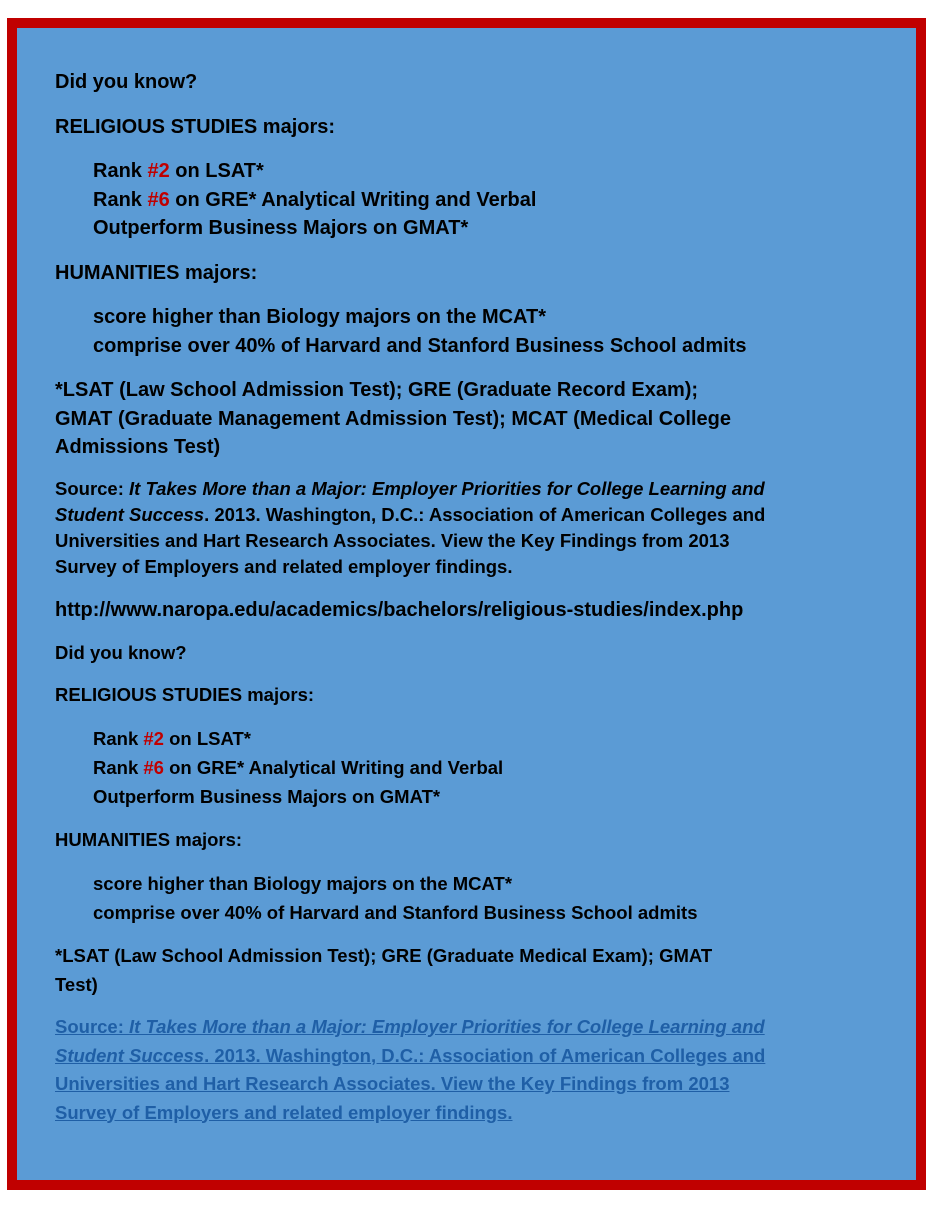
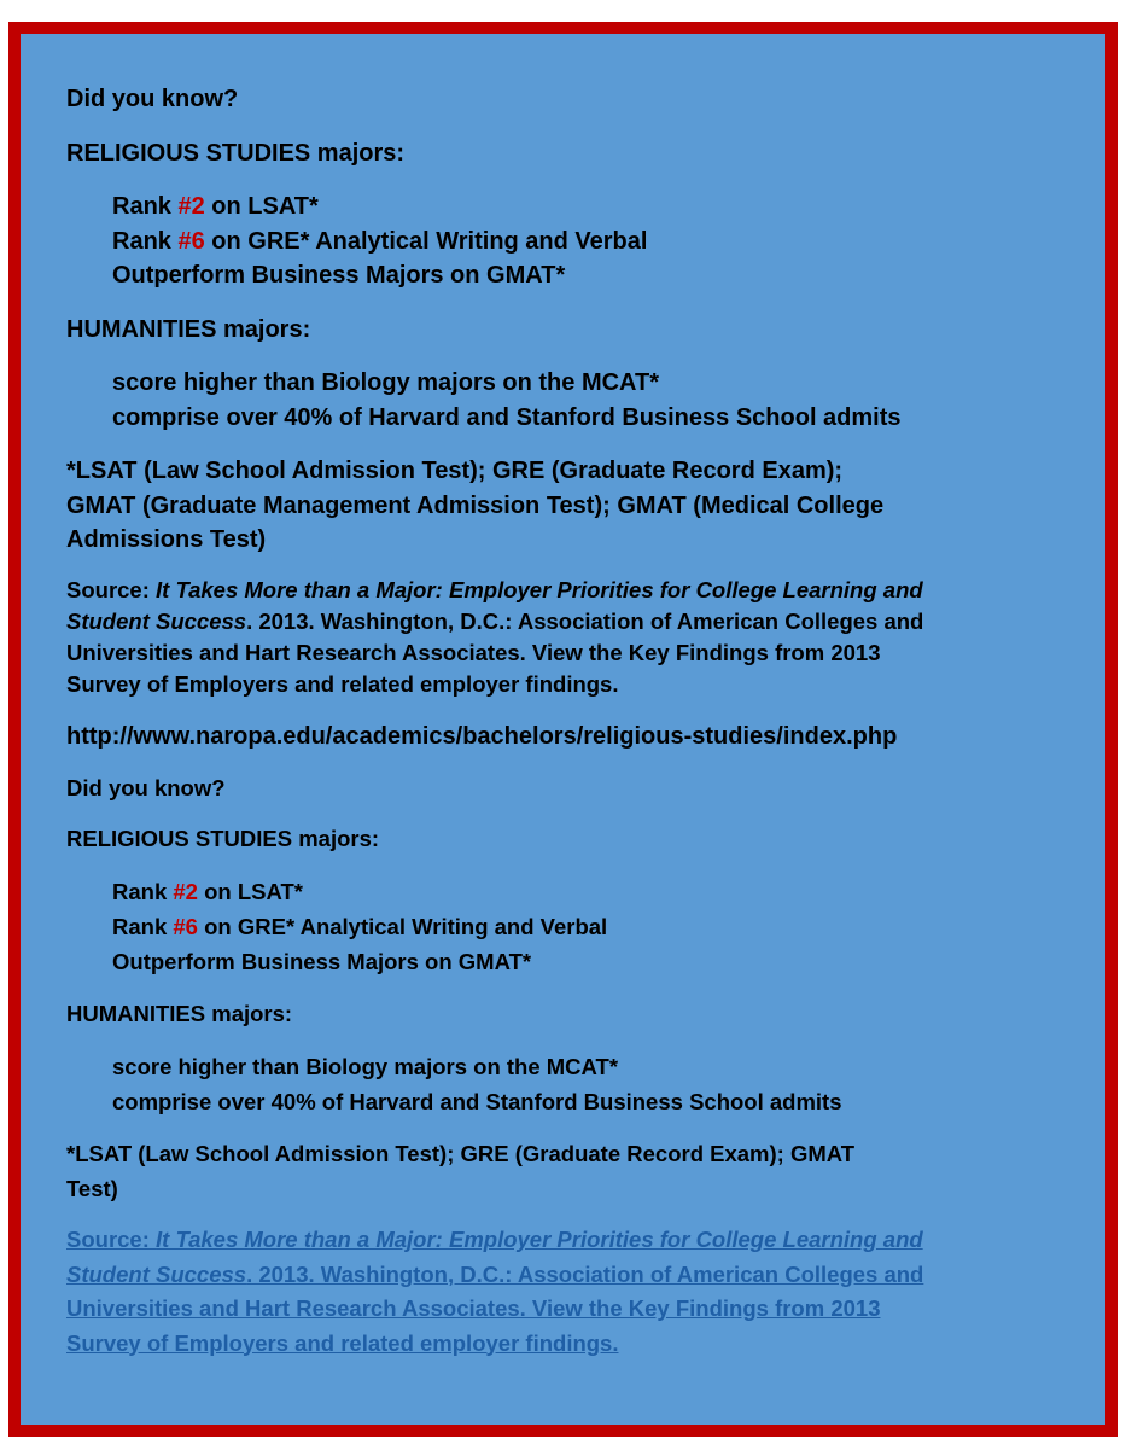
  Did you know?
  RELIGIOUS STUDIES majors:
  Rank #2 on LSAT*
  Rank #6 on GRE* Analytical Writing and Verbal
  Outperform Business Majors on GMAT*
  HUMANITIES majors:
  score higher than Biology majors on the MCAT*
  comprise over 40% of Harvard and Stanford Business School admits
  *LSAT (Law School Admission Test); GRE (Graduate Record Exam);
- GMAT (Graduate Management Admission Test); MCAT (Medical College
+ GMAT (Graduate Management Admission Test); GMAT (Medical College
  Admissions Test)
  Source: It Takes More than a Major: Employer Priorities for College Learning and
  Student Success. 2013. Washington, D.C.: Association of American Colleges and
  Universities and Hart Research Associates. View the Key Findings from 2013
  Survey of Employers and related employer findings.
  http://www.naropa.edu/academics/bachelors/religious-studies/index.php
  Did you know?
  RELIGIOUS STUDIES majors:
  Rank #2 on LSAT*
  Rank #6 on GRE* Analytical Writing and Verbal
  Outperform Business Majors on GMAT*
  HUMANITIES majors:
  score higher than Biology majors on the MCAT*
  comprise over 40% of Harvard and Stanford Business School admits
- *LSAT (Law School Admission Test); GRE (Graduate Medical Exam); GMAT
+ *LSAT (Law School Admission Test); GRE (Graduate Record Exam); GMAT
  Test)
  Source: It Takes More than a Major: Employer Priorities for College Learning and
  Student Success. 2013. Washington, D.C.: Association of American Colleges and
  Universities and Hart Research Associates. View the Key Findings from 2013
  Survey of Employers and related employer findings.
